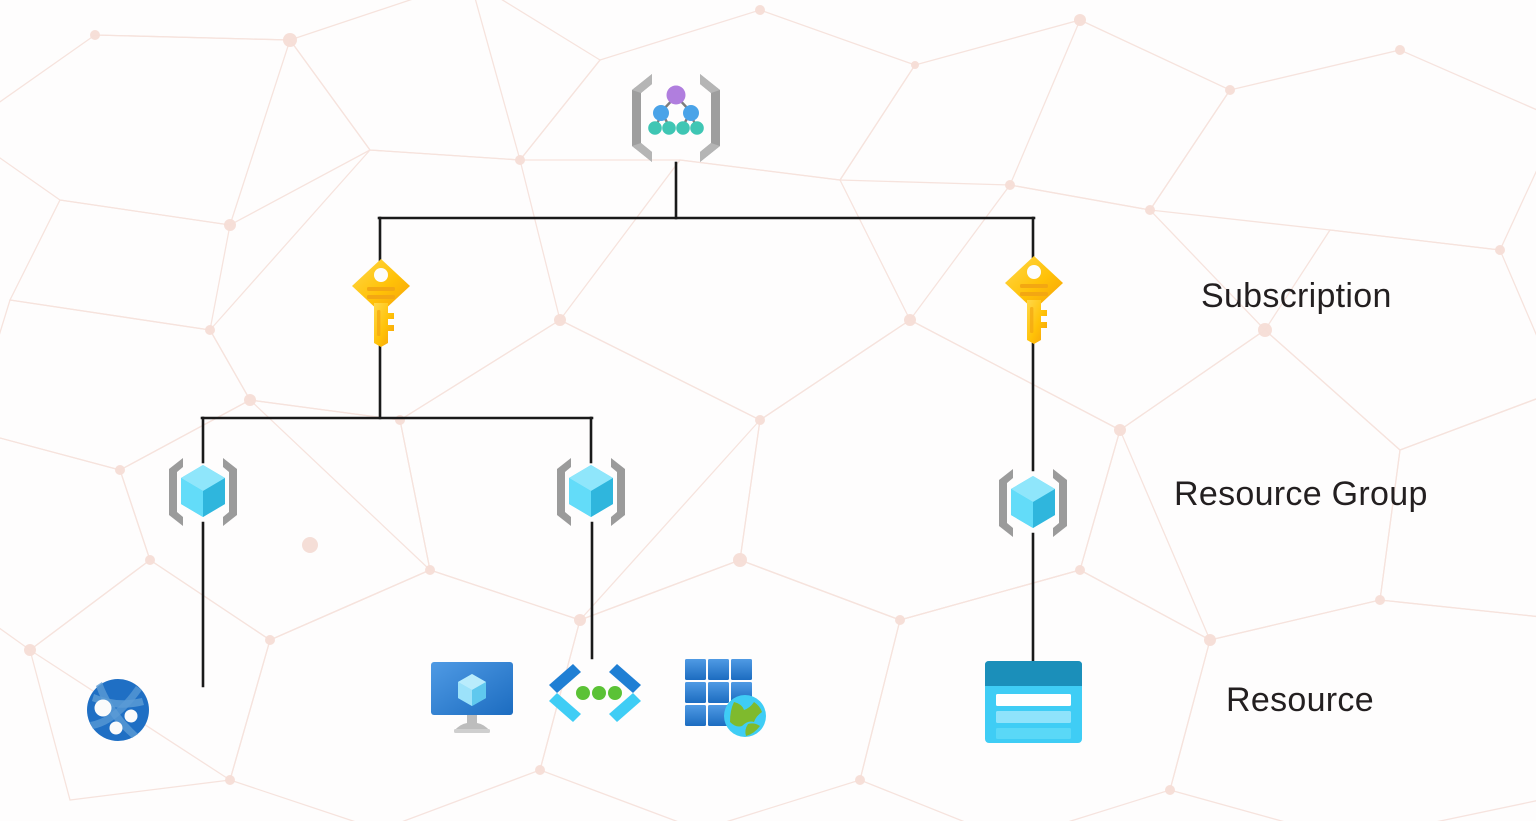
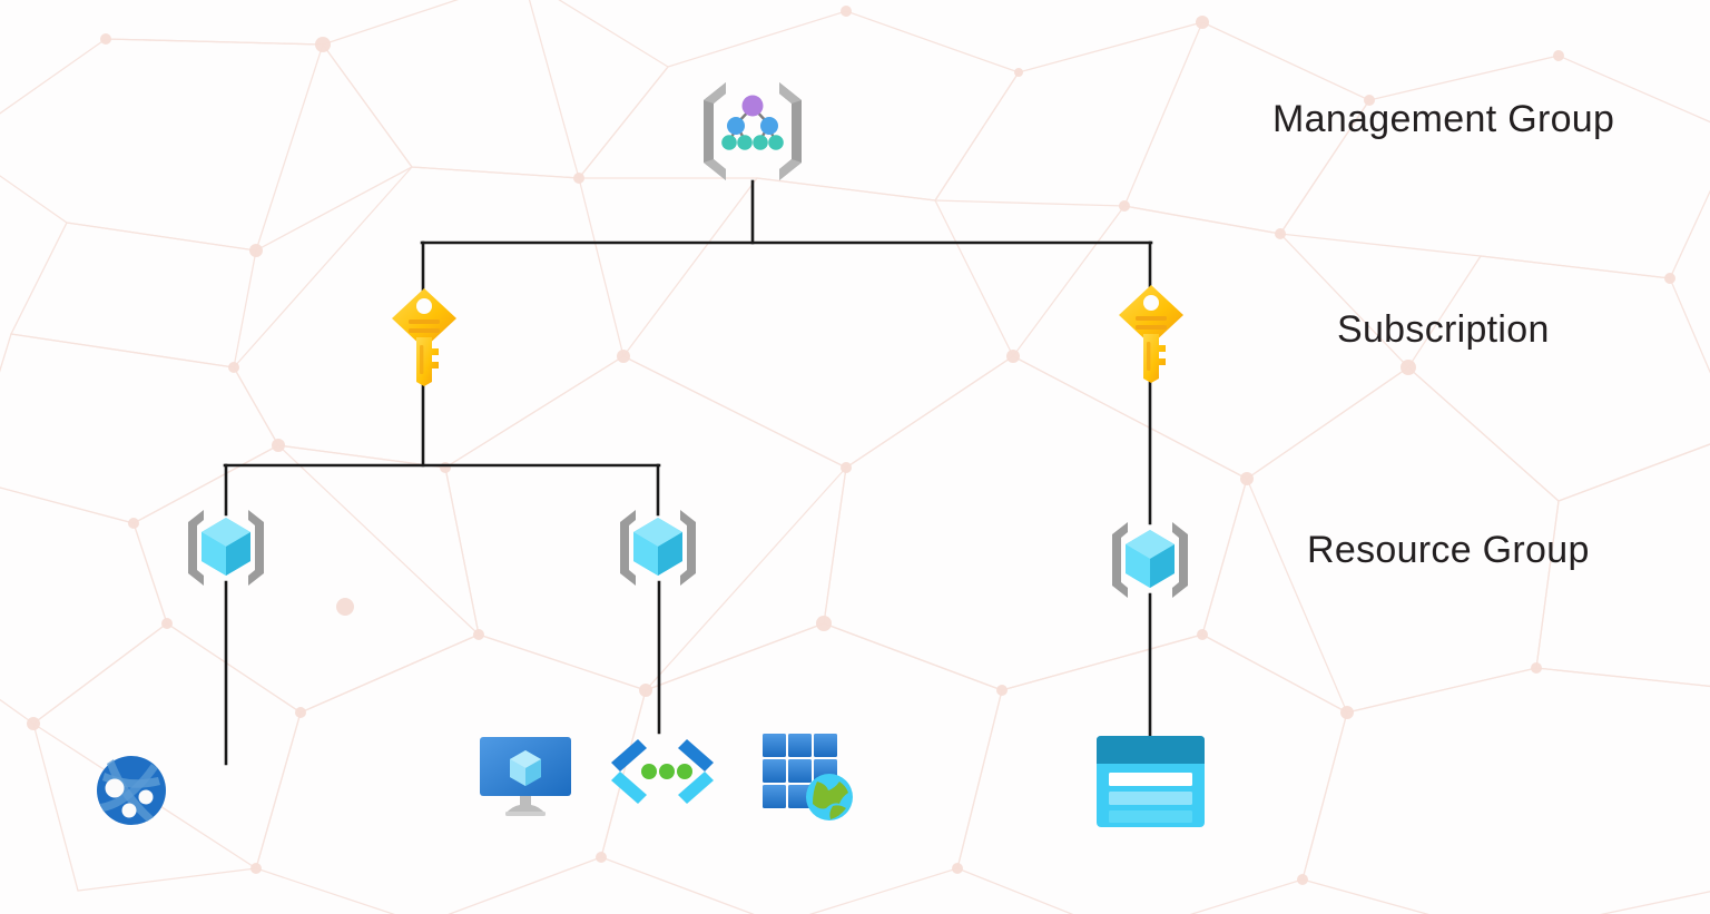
+ Management Group
  Subscription
  Resource Group
- Resource
